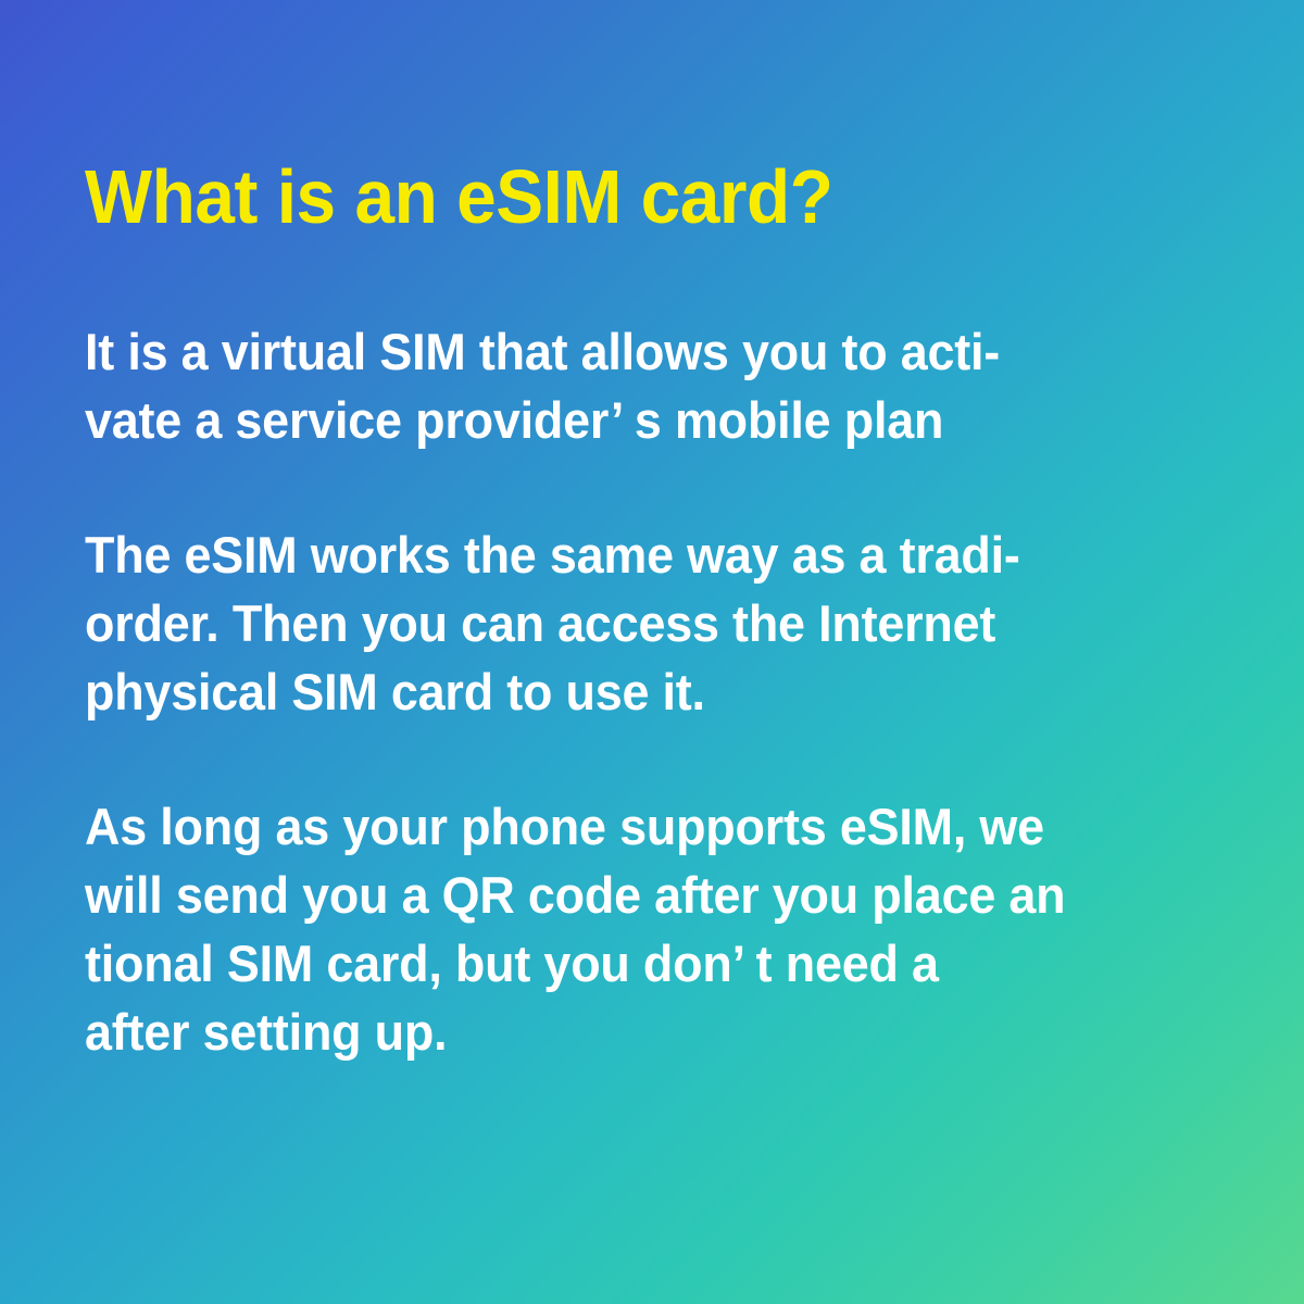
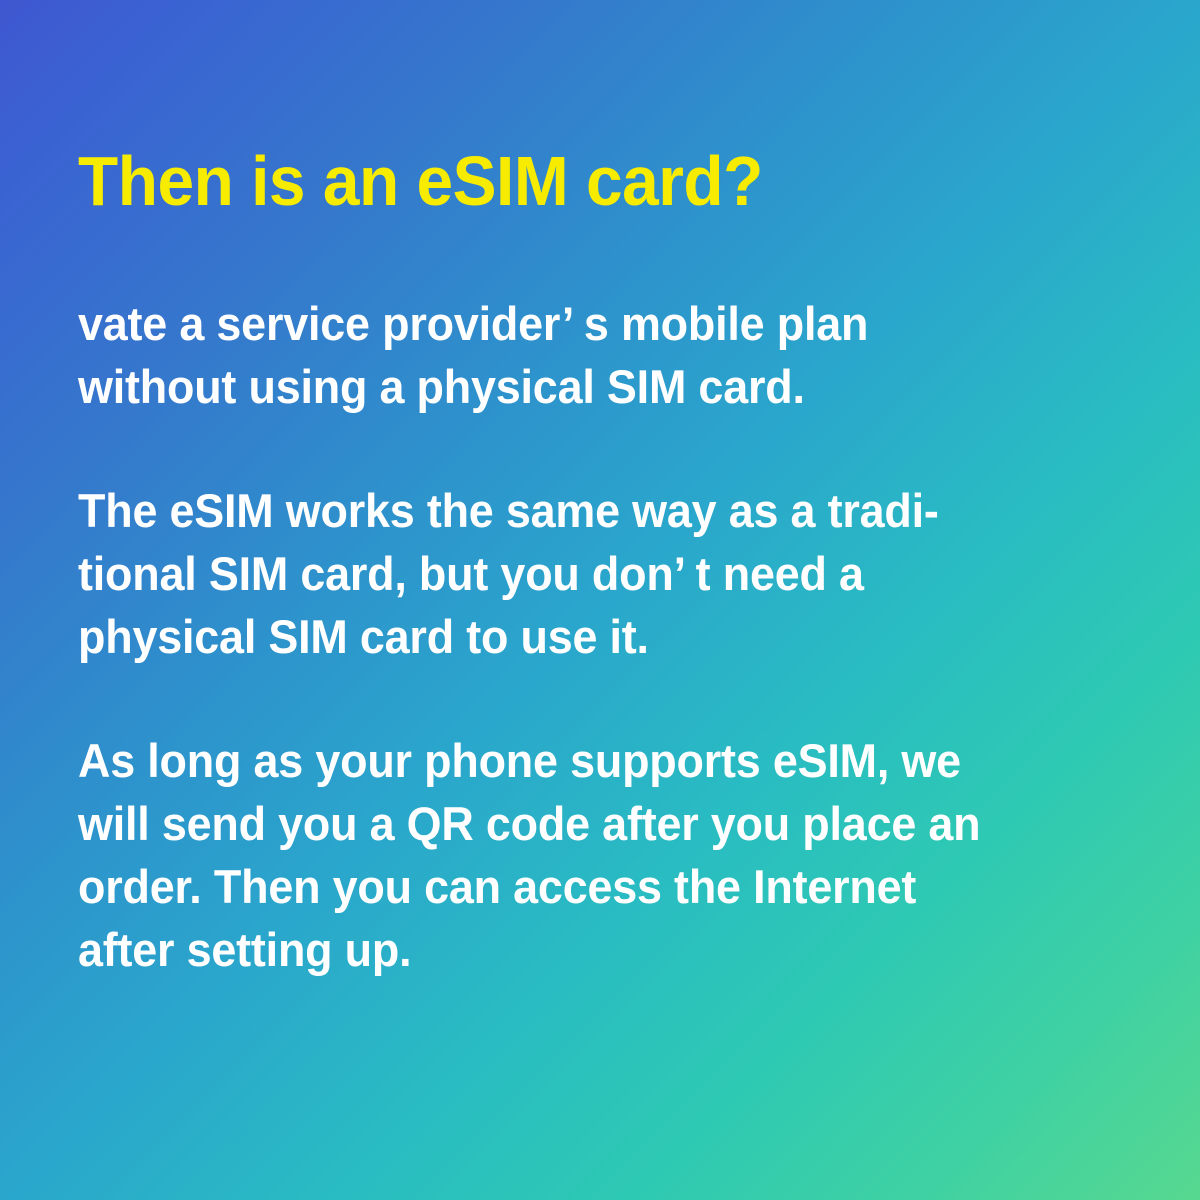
- What is an eSIM card?
+ Then is an eSIM card?
- It is a virtual SIM that allows you to acti-
  vate a service provider’ s mobile plan
+ without using a physical SIM card.
  The eSIM works the same way as a tradi-
- order. Then you can access the Internet
+ tional SIM card, but you don’ t need a
  physical SIM card to use it.
  As long as your phone supports eSIM, we
  will send you a QR code after you place an
- tional SIM card, but you don’ t need a
+ order. Then you can access the Internet
  after setting up.
